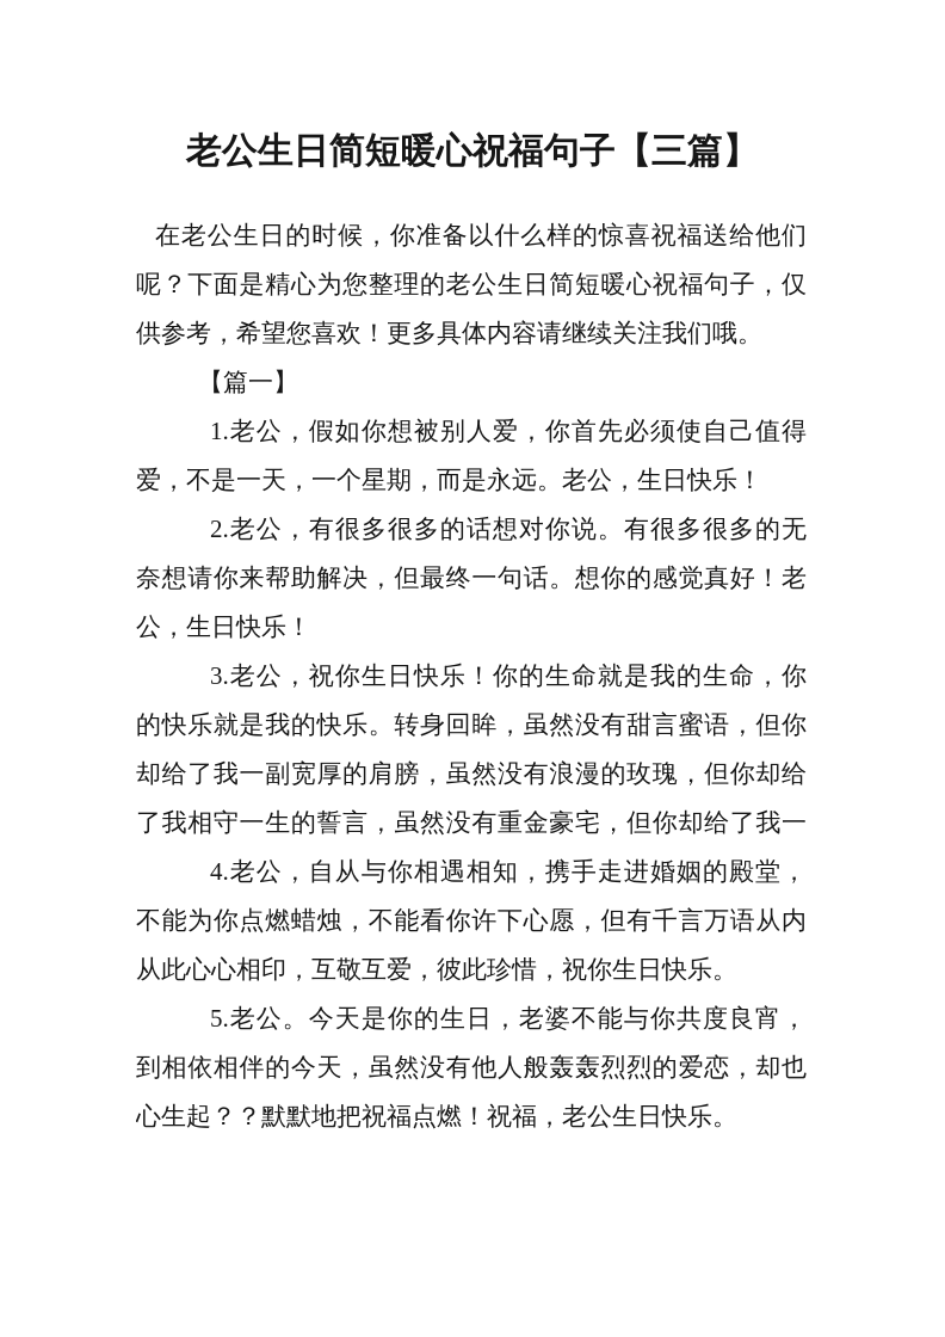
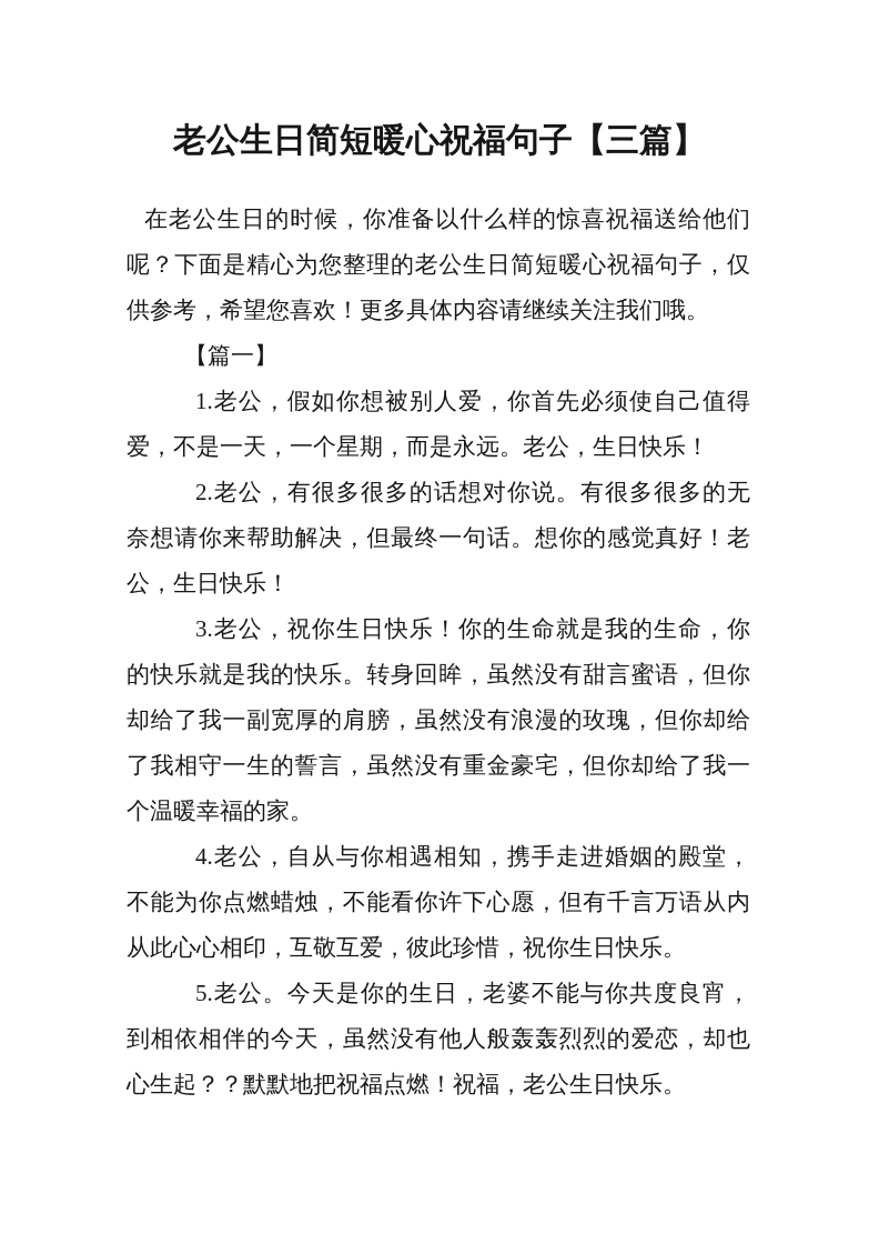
  老公生日简短暖心祝福句子【三篇】
  在老公生日的时候，你准备以什么样的惊喜祝福送给他们
  呢？下面是精心为您整理的老公生日简短暖心祝福句子，仅
  供参考，希望您喜欢！更多具体内容请继续关注我们哦。
  【篇一】
  1.老公，假如你想被别人爱，你首先必须使自己值得
  爱，不是一天，一个星期，而是永远。老公，生日快乐！
  2.老公，有很多很多的话想对你说。有很多很多的无
  奈想请你来帮助解决，但最终一句话。想你的感觉真好！老
  公，生日快乐！
  3.老公，祝你生日快乐！你的生命就是我的生命，你
  的快乐就是我的快乐。转身回眸，虽然没有甜言蜜语，但你
  却给了我一副宽厚的肩膀，虽然没有浪漫的玫瑰，但你却给
  了我相守一生的誓言，虽然没有重金豪宅，但你却给了我一
+ 个温暖幸福的家。
  4.老公，自从与你相遇相知，携手走进婚姻的殿堂，
  不能为你点燃蜡烛，不能看你许下心愿，但有千言万语从内
  从此心心相印，互敬互爱，彼此珍惜，祝你生日快乐。
  5.老公。今天是你的生日，老婆不能与你共度良宵，
  到相依相伴的今天，虽然没有他人般轰轰烈烈的爱恋，却也
  心生起？？默默地把祝福点燃！祝福，老公生日快乐。
